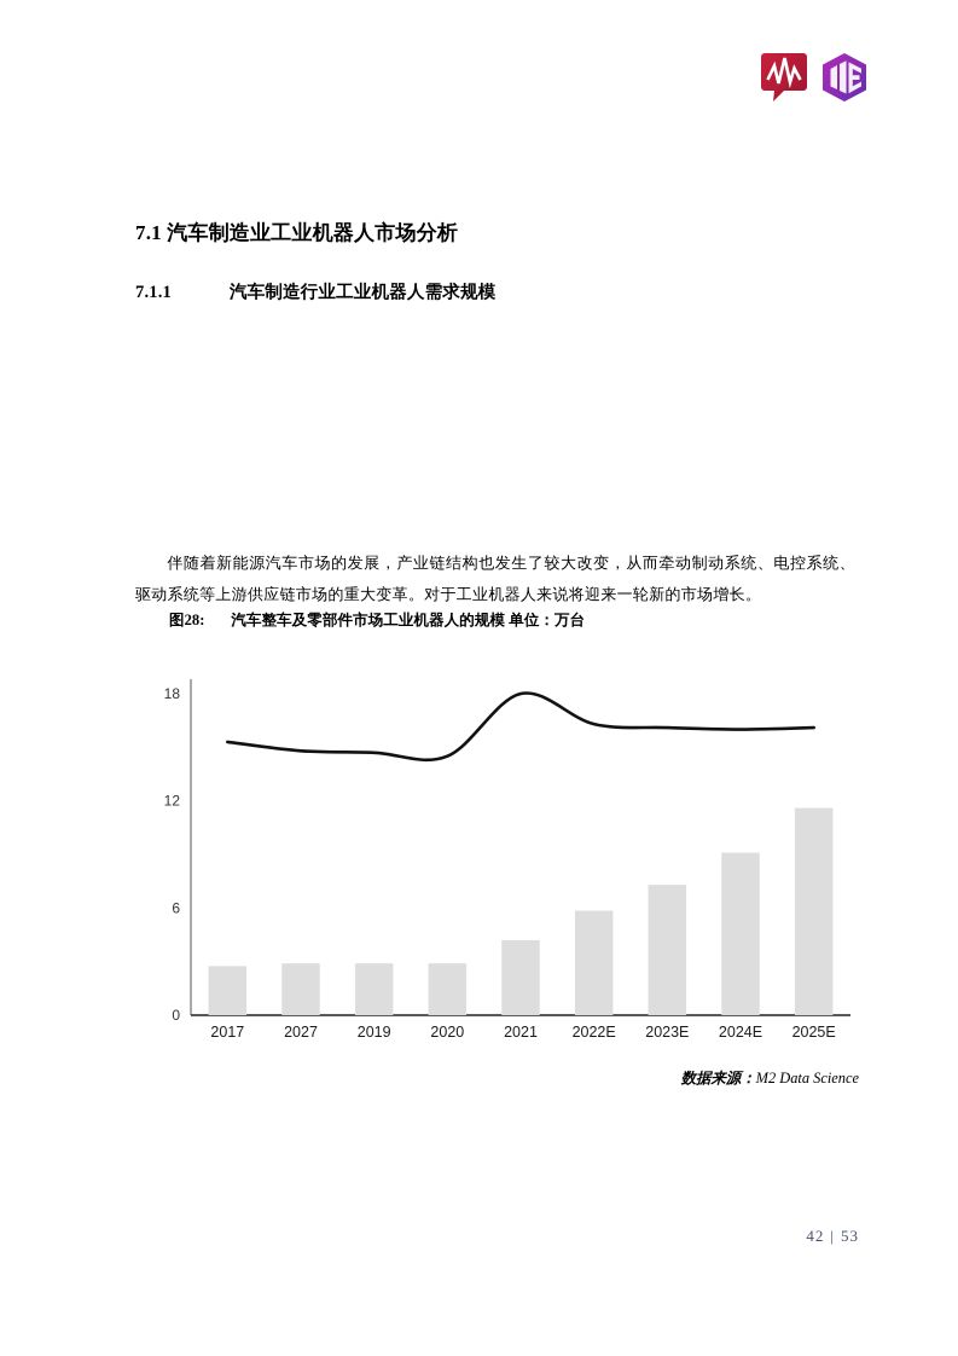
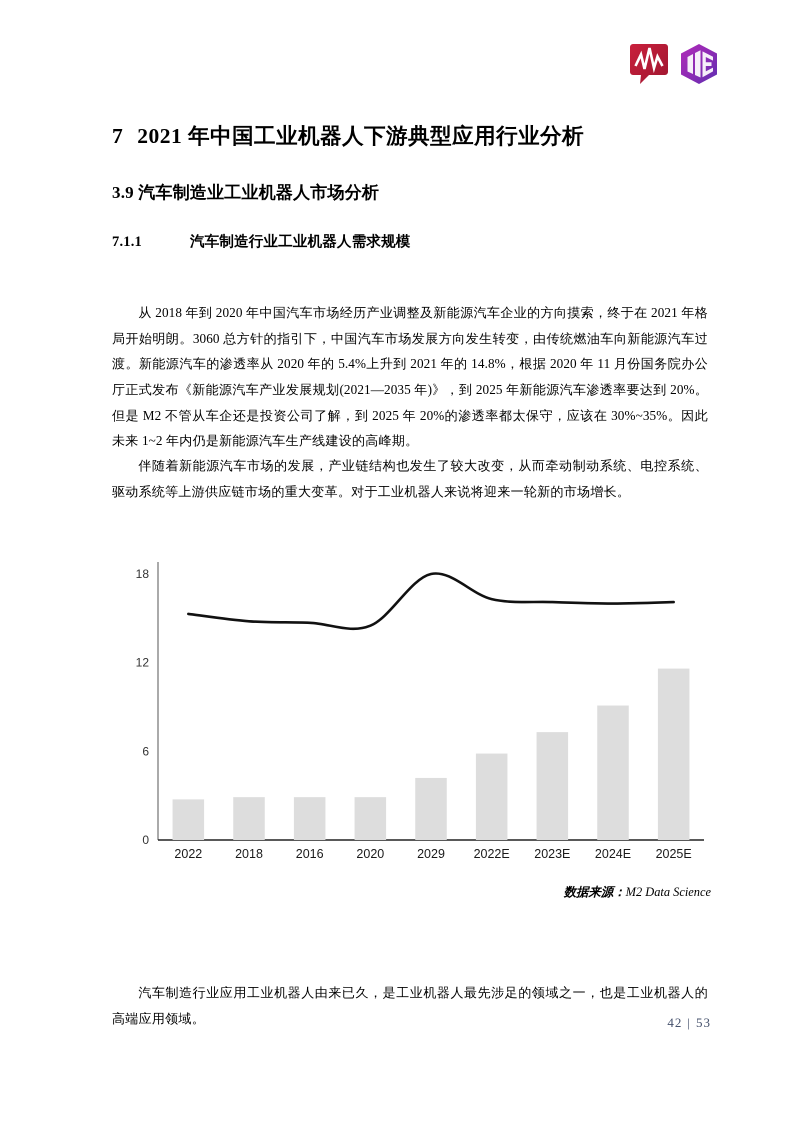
+ 7 2021 年中国工业机器人下游典型应用行业分析
- 7.1 汽车制造业工业机器人市场分析
+ 3.9 汽车制造业工业机器人市场分析
  7.1.1 汽车制造行业工业机器人需求规模
+ 从 2018 年到 2020 年中国汽车市场经历产业调整及新能源汽车企业的方向摸索，终于在 2021 年格局开始明朗。3060 总方针的指引下，中国汽车市场发展方向发生转变，由传统燃油车向新能源汽车过渡。新能源汽车的渗透率从 2020 年的 5.4%上升到 2021 年的 14.8%，根据 2020 年 11 月份国务院办公厅正式发布《新能源汽车产业发展规划(2021—2035 年)》，到 2025 年新能源汽车渗透率要达到 20%。但是 M2 不管从车企还是投资公司了解，到 2025 年 20%的渗透率都太保守，应该在 30%~35%。因此未来 1~2 年内仍是新能源汽车生产线建设的高峰期。
  伴随着新能源汽车市场的发展，产业链结构也发生了较大改变，从而牵动制动系统、电控系统、驱动系统等上游供应链市场的重大变革。对于工业机器人来说将迎来一轮新的市场增长。
- 图28: 汽车整车及零部件市场工业机器人的规模 单位：万台
  0
  6
  12
  18
- 2017
+ 2022
- 2027
+ 2018
- 2019
+ 2016
  2020
- 2021
+ 2029
  2022E
  2023E
  2024E
  2025E
  数据来源：M2 Data Science
+ 汽车制造行业应用工业机器人由来已久，是工业机器人最先涉足的领域之一，也是工业机器人的高端应用领域。
  42 | 53
